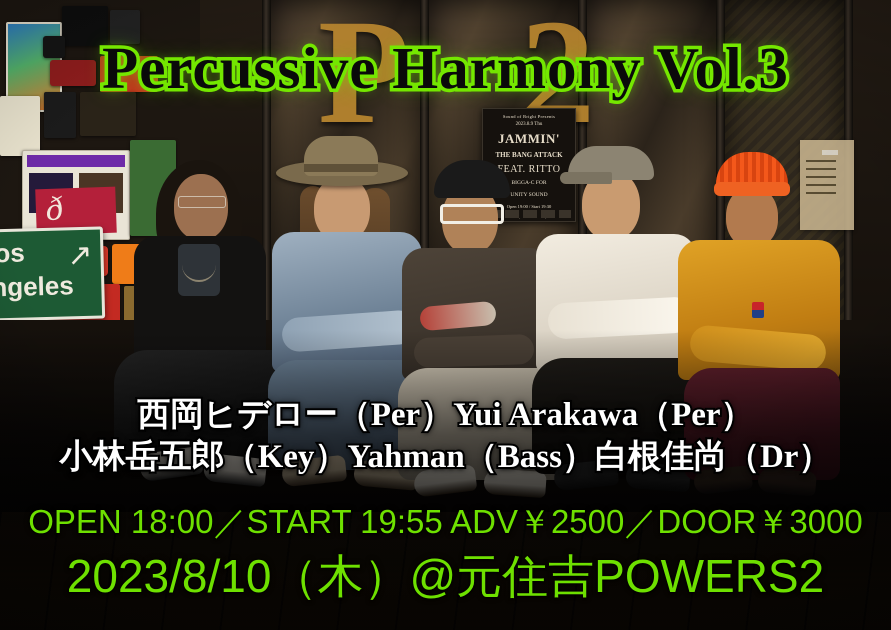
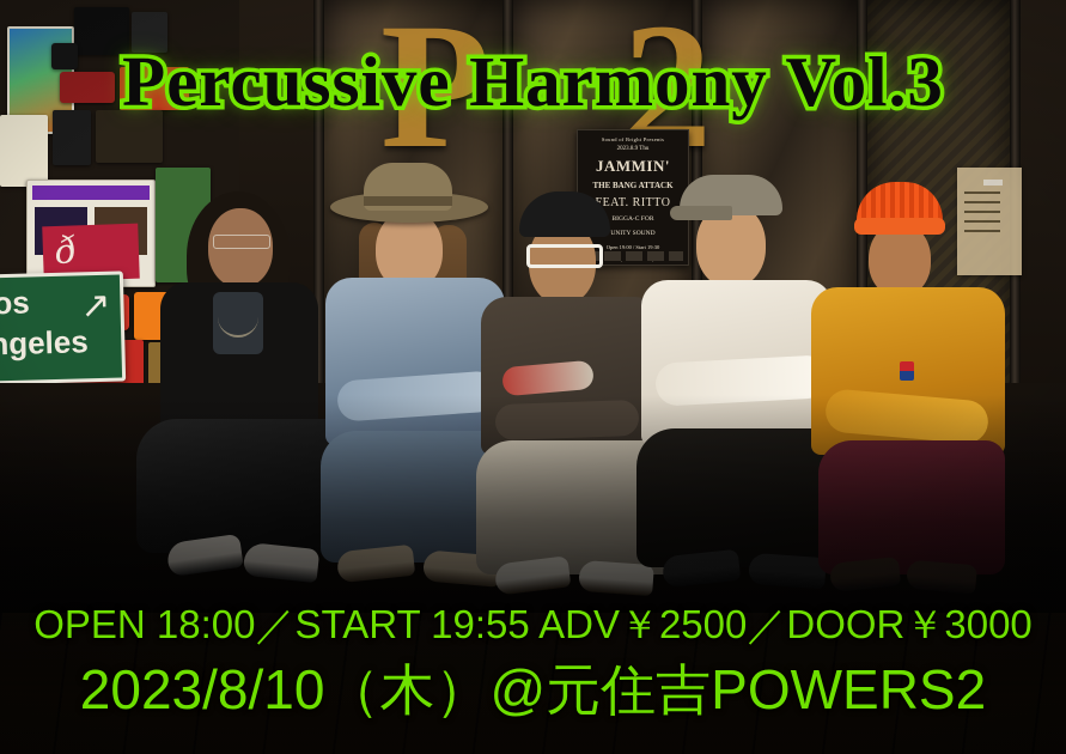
  Percussive Harmony Vol.3
- 西岡ヒデロー（Per）Yui Arakawa（Per）
- 小林岳五郎（Key）Yahman（Bass）白根佳尚（Dr）
  OPEN 18:00／START 19:55 ADV￥2500／DOOR￥3000
  2023/8/10（木）@元住吉POWERS2
